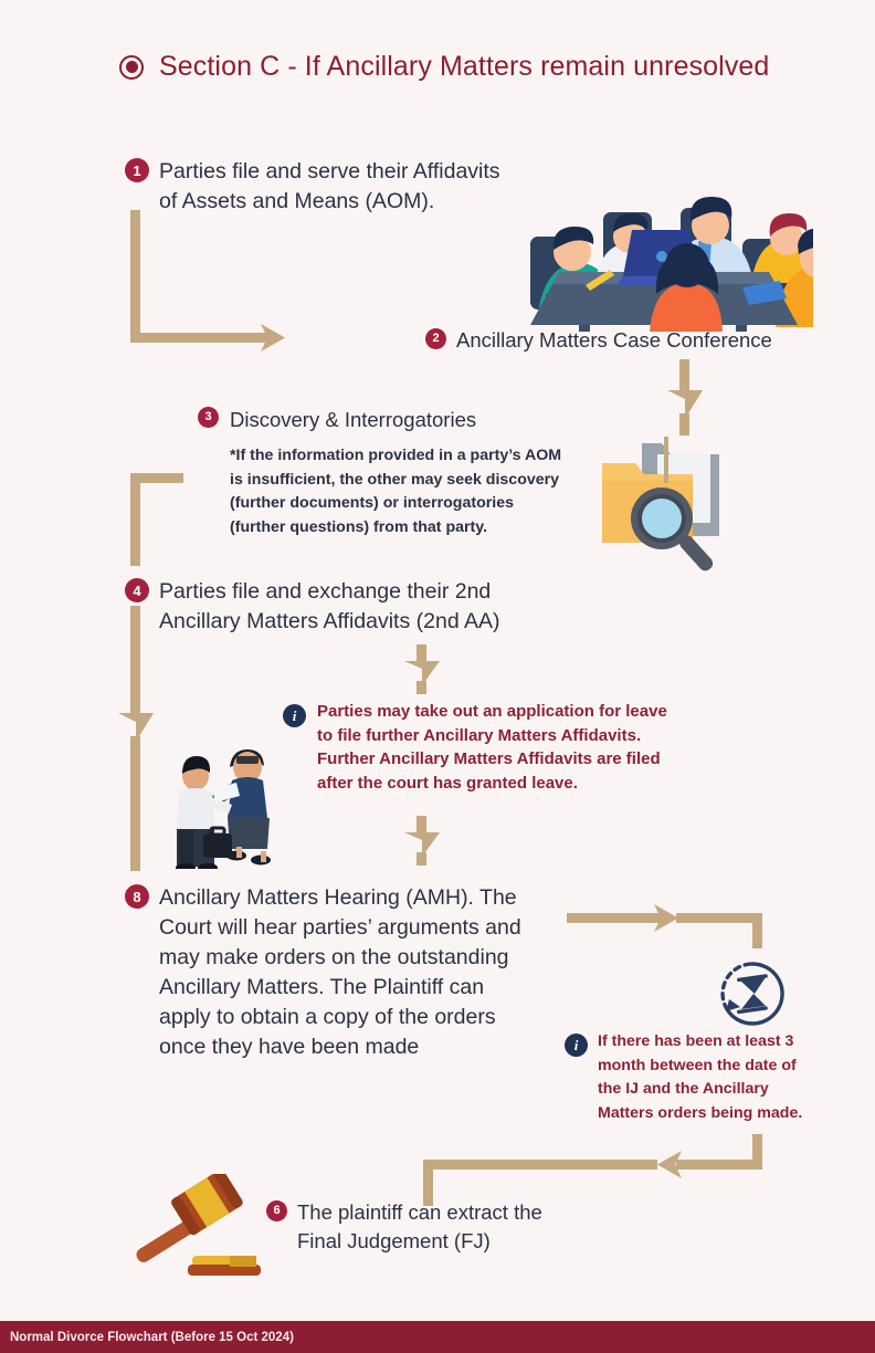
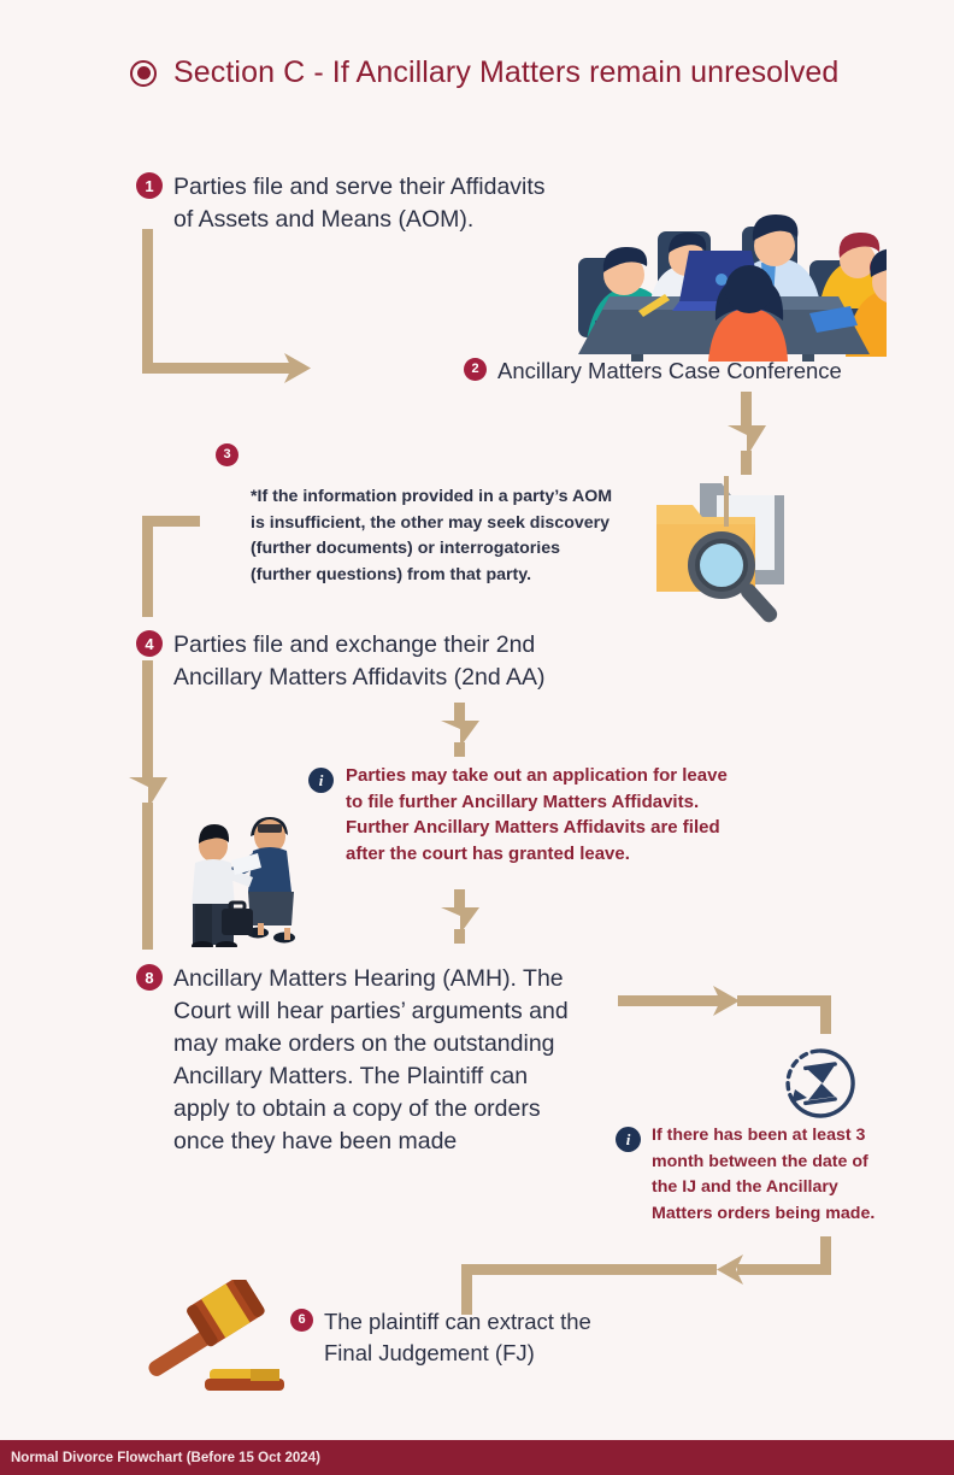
  Section C - If Ancillary Matters remain unresolved
  1
  Parties file and serve their Affidavits
  of Assets and Means (AOM).
  2
  Ancillary Matters Case Conference
  3
- Discovery & Interrogatories
  *If the information provided in a party’s AOM
  is insufficient, the other may seek discovery
  (further documents) or interrogatories
  (further questions) from that party.
  4
  Parties file and exchange their 2nd
  Ancillary Matters Affidavits (2nd AA)
  i
  Parties may take out an application for leave
  to file further Ancillary Matters Affidavits.
  Further Ancillary Matters Affidavits are filed
  after the court has granted leave.
  8
  Ancillary Matters Hearing (AMH). The
  Court will hear parties’ arguments and
  may make orders on the outstanding
  Ancillary Matters. The Plaintiff can
  apply to obtain a copy of the orders
  once they have been made
  i
  If there has been at least 3
  month between the date of
  the IJ and the Ancillary
  Matters orders being made.
  6
  The plaintiff can extract the
  Final Judgement (FJ)
  Normal Divorce Flowchart (Before 15 Oct 2024)
